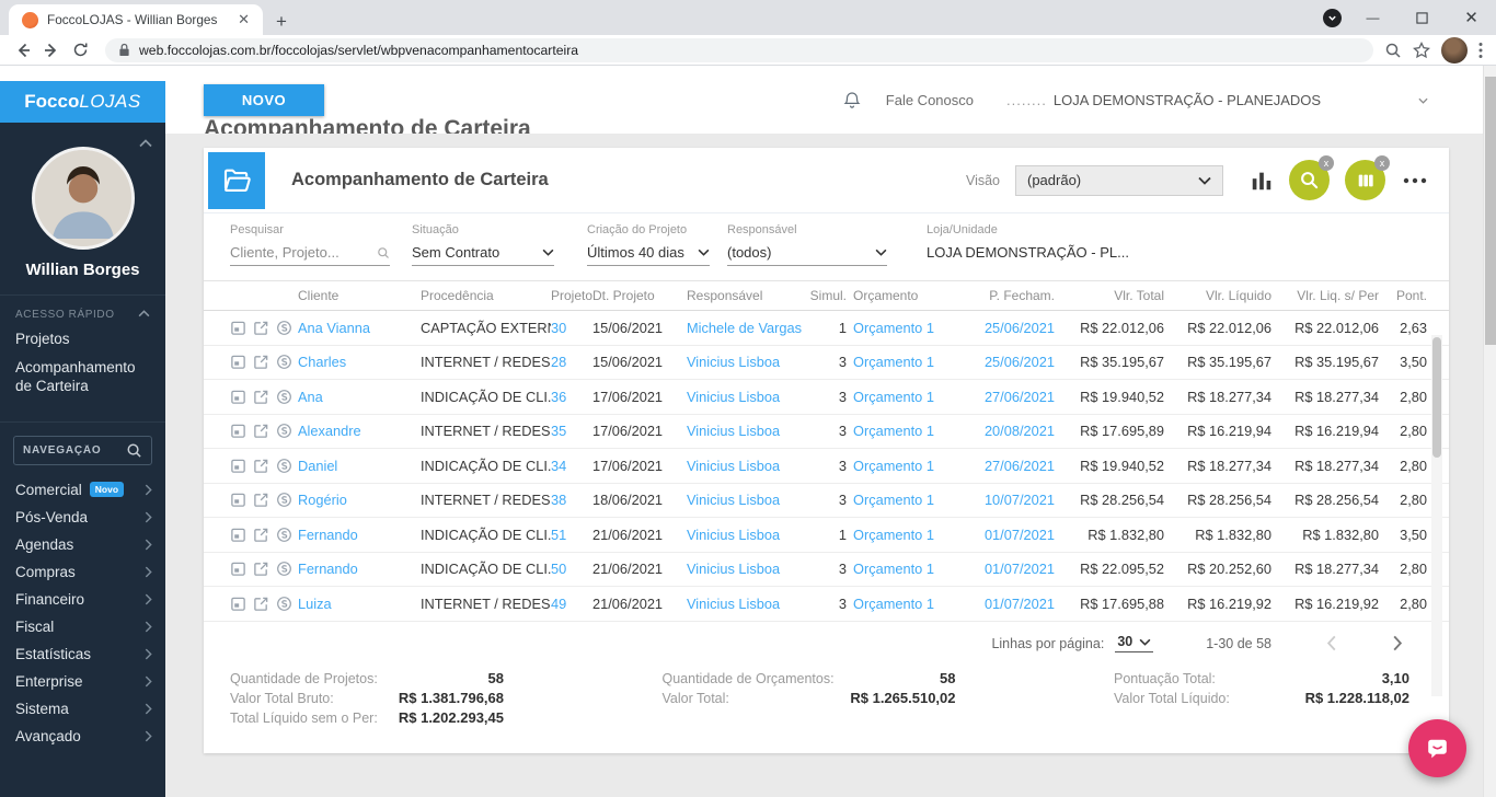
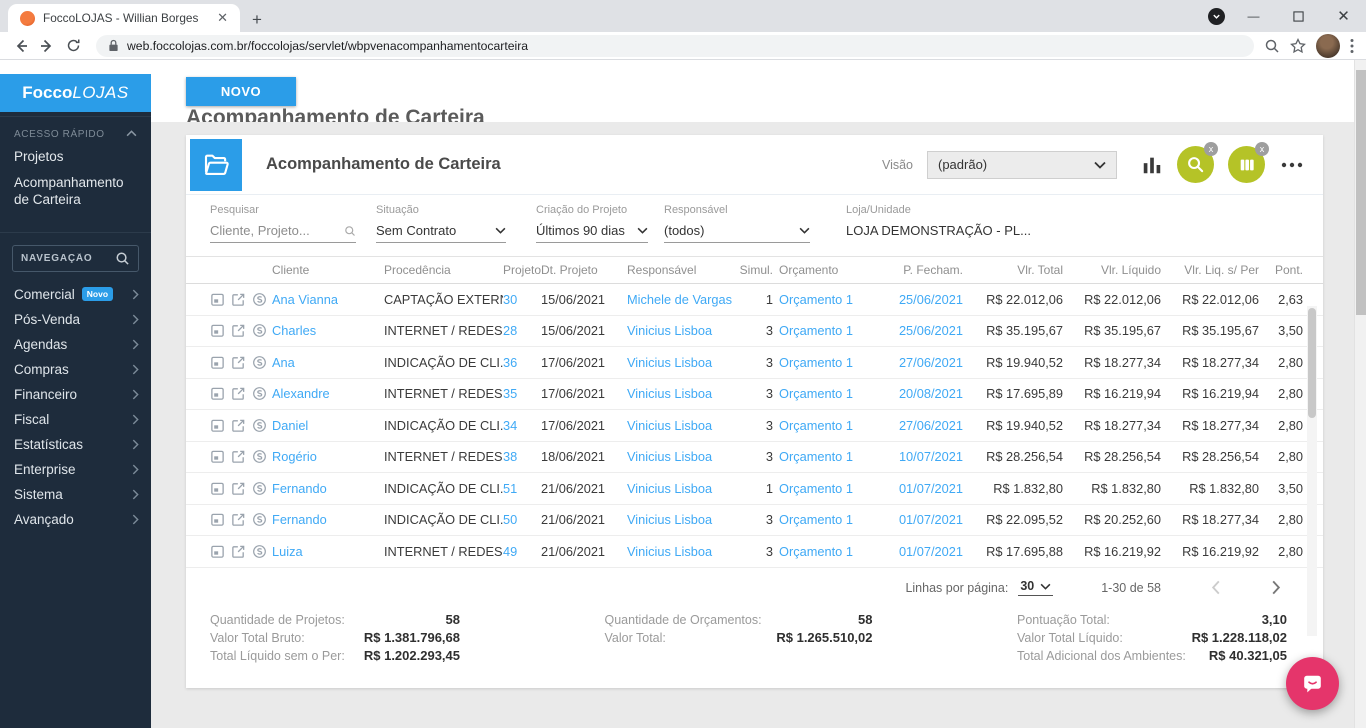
  FoccoLOJAS - Willian Borges
  ✕
  +
  —
  ✕
  web.foccolojas.com.br/foccolojas/servlet/wbpvenacompanhamentocarteira
  Focco
  LOJAS
- Willian Borges
  ACESSO RÁPIDO
  Projetos
  Acompanhamento de Carteira
  NAVEGAÇÃO
  Comercial
  Novo
  Pós-Venda
  Agendas
  Compras
  Financeiro
  Fiscal
  Estatísticas
  Enterprise
  Sistema
  Avançado
  NOVO
  Acompanhamento de Carteira
- Fale Conosco
- ........
- LOJA DEMONSTRAÇÃO - PLANEJADOS
  Acompanhamento de Carteira
  Visão
  (padrão)
  x
  x
  Pesquisar
  Cliente, Projeto...
  Situação
  Sem Contrato
  Criação do Projeto
- Últimos 40 dias
+ Últimos 90 dias
  Responsável
  (todos)
  Loja/Unidade
  LOJA DEMONSTRAÇÃO - PL...
  Cliente
  Procedência
  Projeto
  Dt. Projeto
  Responsável
  Simul.
  Orçamento
  P. Fecham.
  Vlr. Total
  Vlr. Líquido
  Vlr. Liq. s/ Per
  Pont.
  Ana Vianna
  CAPTAÇÃO EXTER
  30
  15/06/2021
  Michele de Vargas
  1
  Orçamento 1
  25/06/2021
  R$ 22.012,06
  R$ 22.012,06
  R$ 22.012,06
  2,63
  Charles
  INTERNET / REDES
  28
  15/06/2021
  Vinicius Lisboa
  3
  Orçamento 1
  25/06/2021
  R$ 35.195,67
  R$ 35.195,67
  R$ 35.195,67
  3,50
  Ana
  INDICAÇÃO DE CLI.
  36
  17/06/2021
  Vinicius Lisboa
  3
  Orçamento 1
  27/06/2021
  R$ 19.940,52
  R$ 18.277,34
  R$ 18.277,34
  2,80
  Alexandre
  INTERNET / REDES
  35
  17/06/2021
  Vinicius Lisboa
  3
  Orçamento 1
  20/08/2021
  R$ 17.695,89
  R$ 16.219,94
  R$ 16.219,94
  2,80
  Daniel
  INDICAÇÃO DE CLI.
  34
  17/06/2021
  Vinicius Lisboa
  3
  Orçamento 1
  27/06/2021
  R$ 19.940,52
  R$ 18.277,34
  R$ 18.277,34
  2,80
  Rogério
  INTERNET / REDES
  38
  18/06/2021
  Vinicius Lisboa
  3
  Orçamento 1
  10/07/2021
  R$ 28.256,54
  R$ 28.256,54
  R$ 28.256,54
  2,80
  Fernando
  INDICAÇÃO DE CLI.
  51
  21/06/2021
  Vinicius Lisboa
  1
  Orçamento 1
  01/07/2021
  R$ 1.832,80
  R$ 1.832,80
  R$ 1.832,80
  3,50
  Fernando
  INDICAÇÃO DE CLI.
  50
  21/06/2021
  Vinicius Lisboa
  3
  Orçamento 1
  01/07/2021
  R$ 22.095,52
  R$ 20.252,60
  R$ 18.277,34
  2,80
  Luiza
  INTERNET / REDES
  49
  21/06/2021
  Vinicius Lisboa
  3
  Orçamento 1
  01/07/2021
  R$ 17.695,88
  R$ 16.219,92
  R$ 16.219,92
  2,80
  Linhas por página:
  30
  1-30 de 58
  Quantidade de Projetos:
  58
  Valor Total Bruto:
  R$ 1.381.796,68
  Total Líquido sem o Per:
  R$ 1.202.293,45
  Quantidade de Orçamentos:
  58
  Valor Total:
  R$ 1.265.510,02
  Pontuação Total:
  3,10
  Valor Total Líquido:
  R$ 1.228.118,02
+ Total Adicional dos Ambientes:
+ R$ 40.321,05
